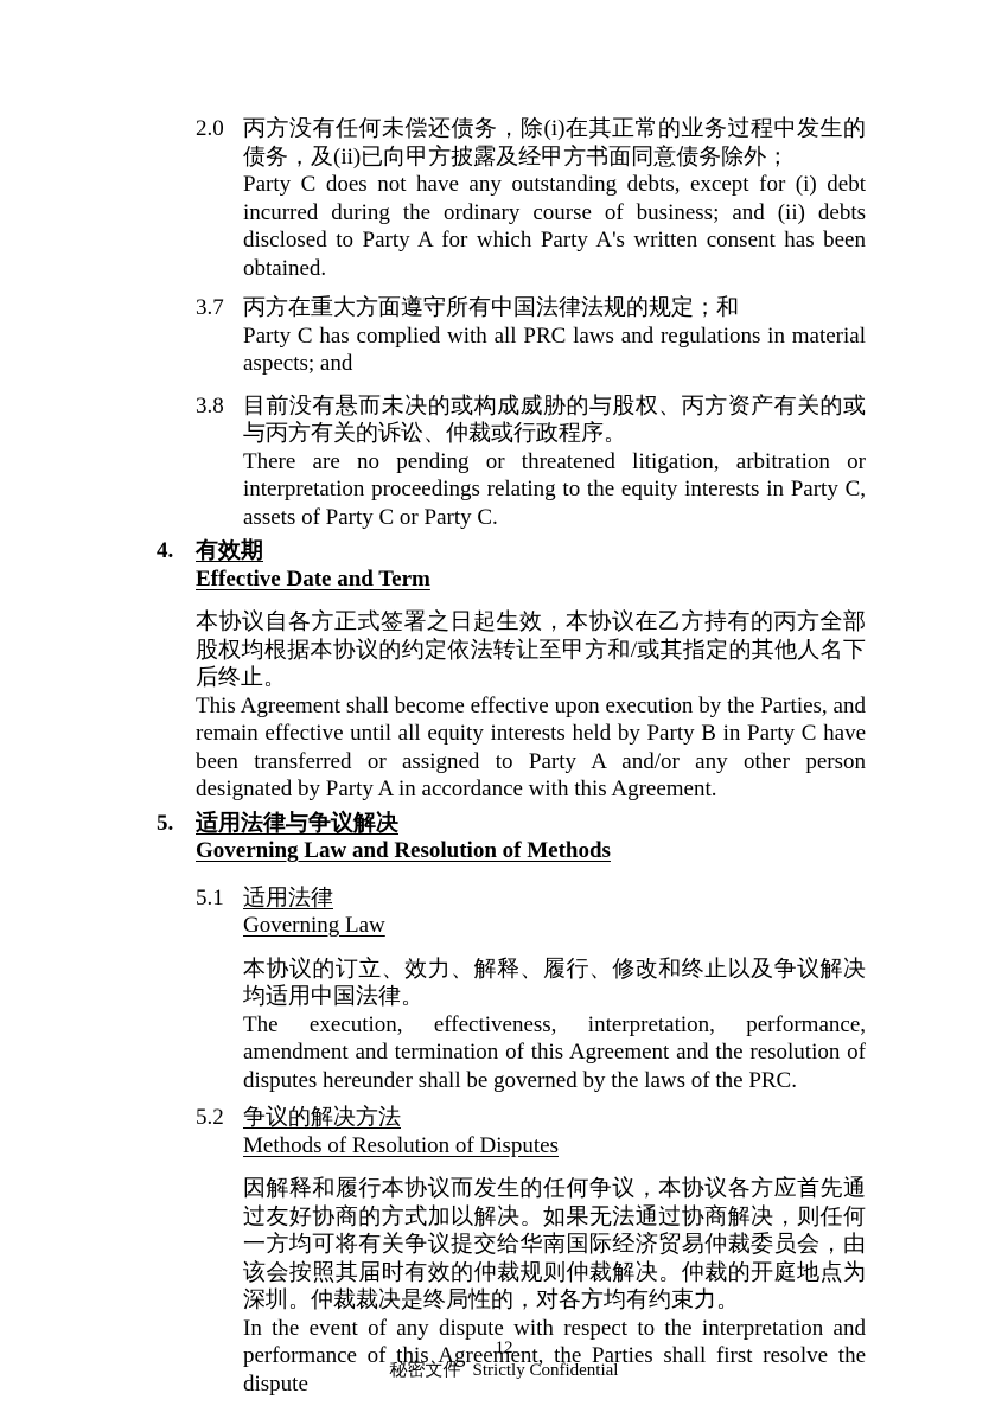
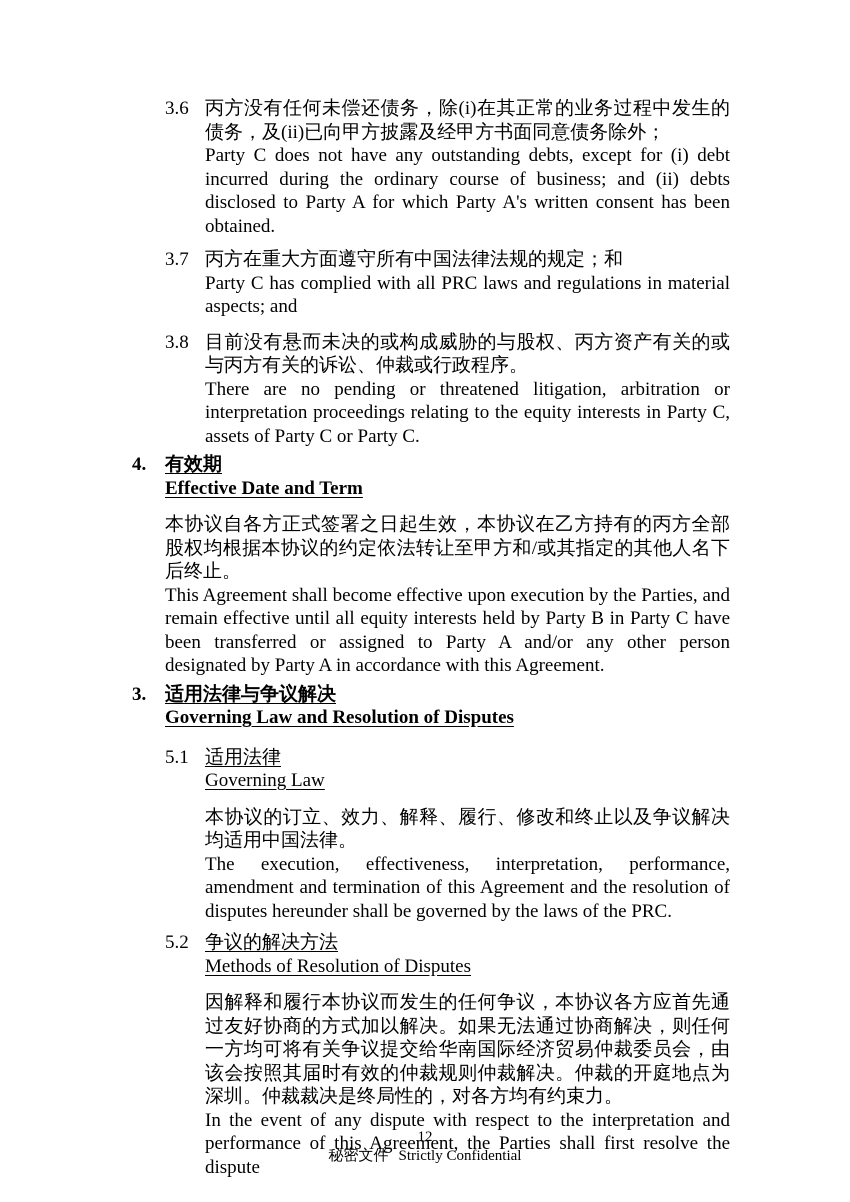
- 2.0
+ 3.6
  丙方没有任何未偿还债务，除(i)在其正常的业务过程中发生的债务，及(ii)已向甲方披露及经甲方书面同意债务除外；
  Party C does not have any outstanding debts, except for (i) debt incurred during the ordinary course of business; and (ii) debts disclosed to Party A for which Party A's written consent has been obtained.
  3.7
  丙方在重大方面遵守所有中国法律法规的规定；和
  Party C has complied with all PRC laws and regulations in material aspects; and
  3.8
  目前没有悬而未决的或构成威胁的与股权、丙方资产有关的或与丙方有关的诉讼、仲裁或行政程序。
  There are no pending or threatened litigation, arbitration or interpretation proceedings relating to the equity interests in Party C, assets of Party C or Party C.
  4.
  有效期
  Effective Date and Term
  本协议自各方正式签署之日起生效，本协议在乙方持有的丙方全部股权均根据本协议的约定依法转让至甲方和/或其指定的其他人名下后终止。
  This Agreement shall become effective upon execution by the Parties, and remain effective until all equity interests held by Party B in Party C have been transferred or assigned to Party A and/or any other person designated by Party A in accordance with this Agreement.
- 5.
+ 3.
  适用法律与争议解决
- Governing Law and Resolution of Methods
+ Governing Law and Resolution of Disputes
  5.1
  适用法律
  Governing Law
  本协议的订立、效力、解释、履行、修改和终止以及争议解决均适用中国法律。
  The execution, effectiveness, interpretation, performance, amendment and termination of this Agreement and the resolution of disputes hereunder shall be governed by the laws of the PRC.
  5.2
  争议的解决方法
  Methods of Resolution of Disputes
  因解释和履行本协议而发生的任何争议，本协议各方应首先通过友好协商的方式加以解决。如果无法通过协商解决，则任何一方均可将有关争议提交给华南国际经济贸易仲裁委员会，由该会按照其届时有效的仲裁规则仲裁解决。仲裁的开庭地点为深圳。仲裁裁决是终局性的，对各方均有约束力。
  In the event of any dispute with respect to the interpretation and performance of this Agreement, the Parties shall first resolve the dispute
  12
  秘密文件 Strictly Confidential
